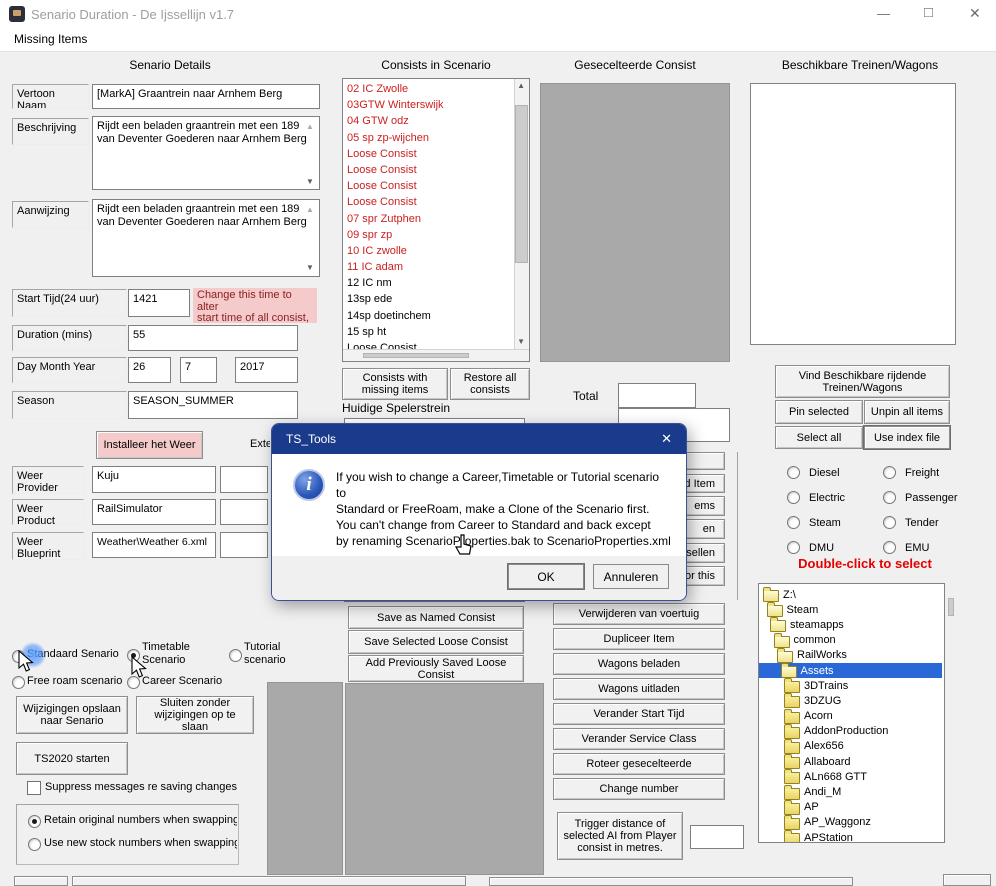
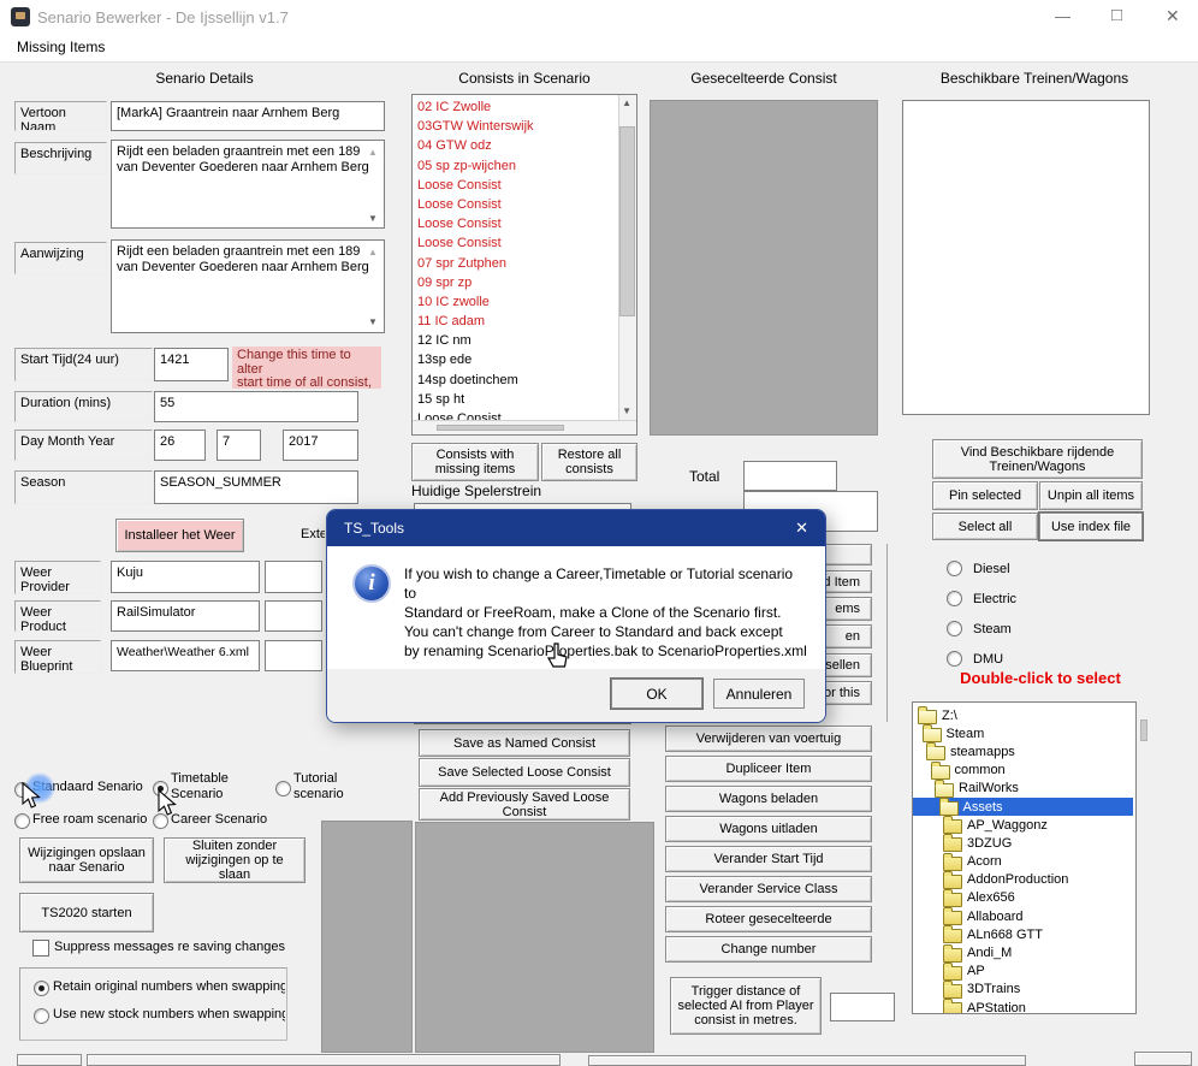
- Senario Duration - De Ijssellijn v1.7
+ Senario Bewerker - De Ijssellijn v1.7
  —
  □
  ✕
  Missing Items
  Senario Details
  Vertoon Naam
  [MarkA] Graantrein naar Arnhem Berg
  Beschrijving
  Rijdt een beladen graantrein met een 189
  van Deventer Goederen naar Arnhem Berg
  ▲
  ▼
  Aanwijzing
  Rijdt een beladen graantrein met een 189
  van Deventer Goederen naar Arnhem Berg
  ▲
  ▼
  Start Tijd(24 uur)
  1421
  Change this time to alter
  start time of all consist,
  Duration (mins)
  55
  Day Month Year
  26
  7
  2017
  Season
  SEASON_SUMMER
  Installeer het Weer
  Exte
  Weer Provider
  Kuju
  Weer Product
  RailSimulator
  Weer Blueprint
  Weather\Weather 6.xml
  ndaard Senario
  Timetable Scenario
  Tutorial scenario
  Free roam scenario
  Career Scenario
  Wijzigingen opslaan naar Senario
  Sluiten zonder wijzigingen op te slaan
  TS2020 starten
  Suppress messages re saving changes
  Retain original numbers when swapping
  Use new stock numbers when swappin
  Consists in Scenario
  02 IC Zwolle
  03GTW Winterswijk
  04 GTW odz
  05 sp zp-wijchen
  Loose Consist
  Loose Consist
  Loose Consist
  Loose Consist
  07 spr Zutphen
  09 spr zp
  10 IC zwolle
  11 IC adam
  12 IC nm
  13sp ede
  14sp doetinchem
  15 sp ht
  Loose Consist
  ▲
  ▼
  Consists with missing items
  Restore all consists
  Huidige Spelerstrein
  Save as Named Consist
  Save Selected Loose Consist
  Add Previously Saved Loose Consist
  Gesecelteerde Consist
  Total
  d Item
  ems
  en
  sellen
  or this
  Verwijderen van voertuig
  Dupliceer Item
  Wagons beladen
  Wagons uitladen
  Verander Start Tijd
  Verander Service Class
  Roteer gesecelteerde
  Change number
  Trigger distance of
  selected AI from Player
  consist in metres.
  Beschikbare Treinen/Wagons
  Vind Beschikbare rijdende
  Treinen/Wagons
  Pin selected
  Unpin all items
  Select all
  Use index file
  Diesel
  Electric
  Steam
  DMU
- Freight
- Passenger
- Tender
- EMU
  Double-click to select
  Z:\
  Steam
  steamapps
  common
  RailWorks
  Assets
- 3DTrains
+ AP_Waggonz
  3DZUG
  Acorn
  AddonProduction
  Alex656
  Allaboard
  ALn668 GTT
  Andi_M
  AP
- AP_Waggonz
+ 3DTrains
  APStation
  TS_Tools
  ✕
  i
  If you wish to change a Career,Timetable or Tutorial scenario
  to
  Standard or FreeRoam, make a Clone of the Scenario first.
  You can't change from Career to Standard and back except
  by renaming ScenarioPoperties.bak to ScenarioProperties.xml
  OK
  Annuleren
